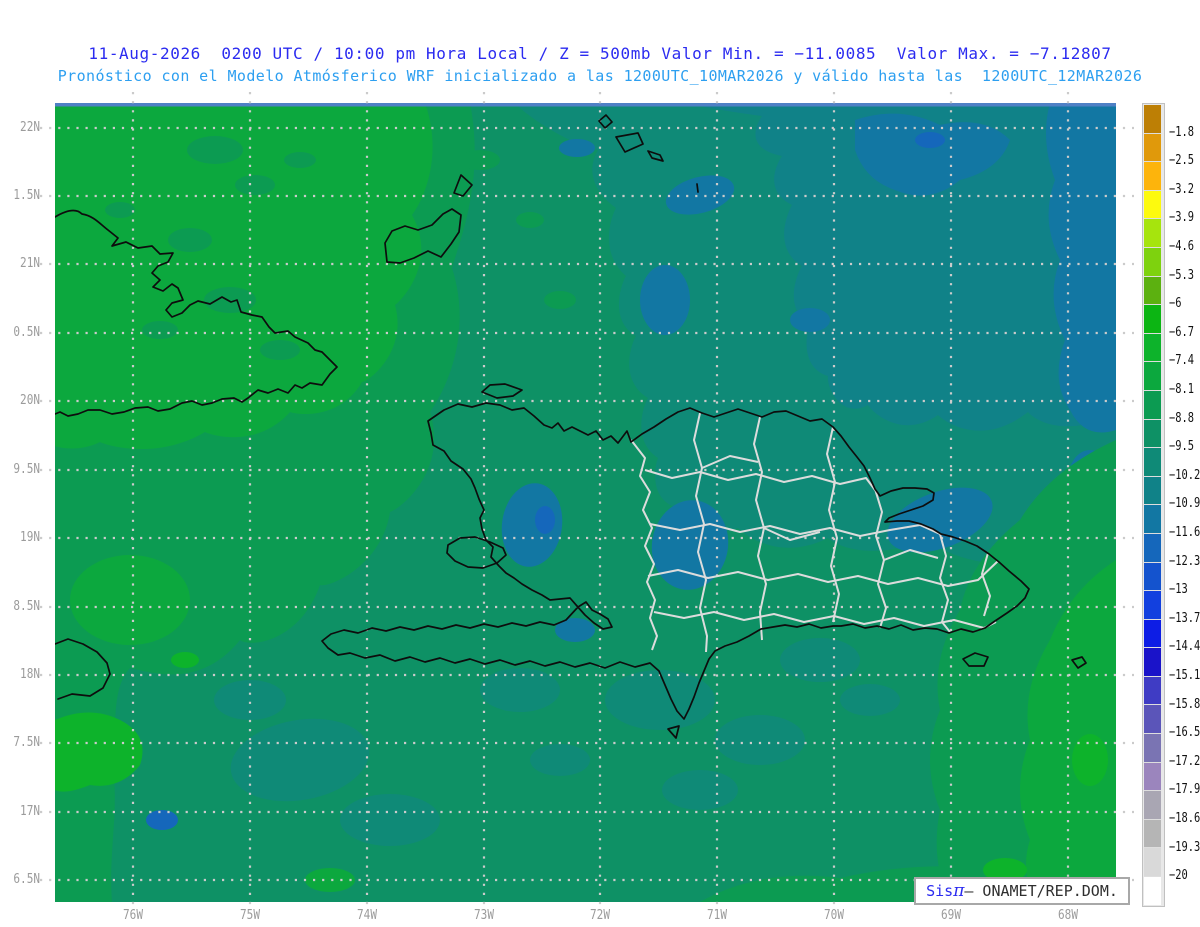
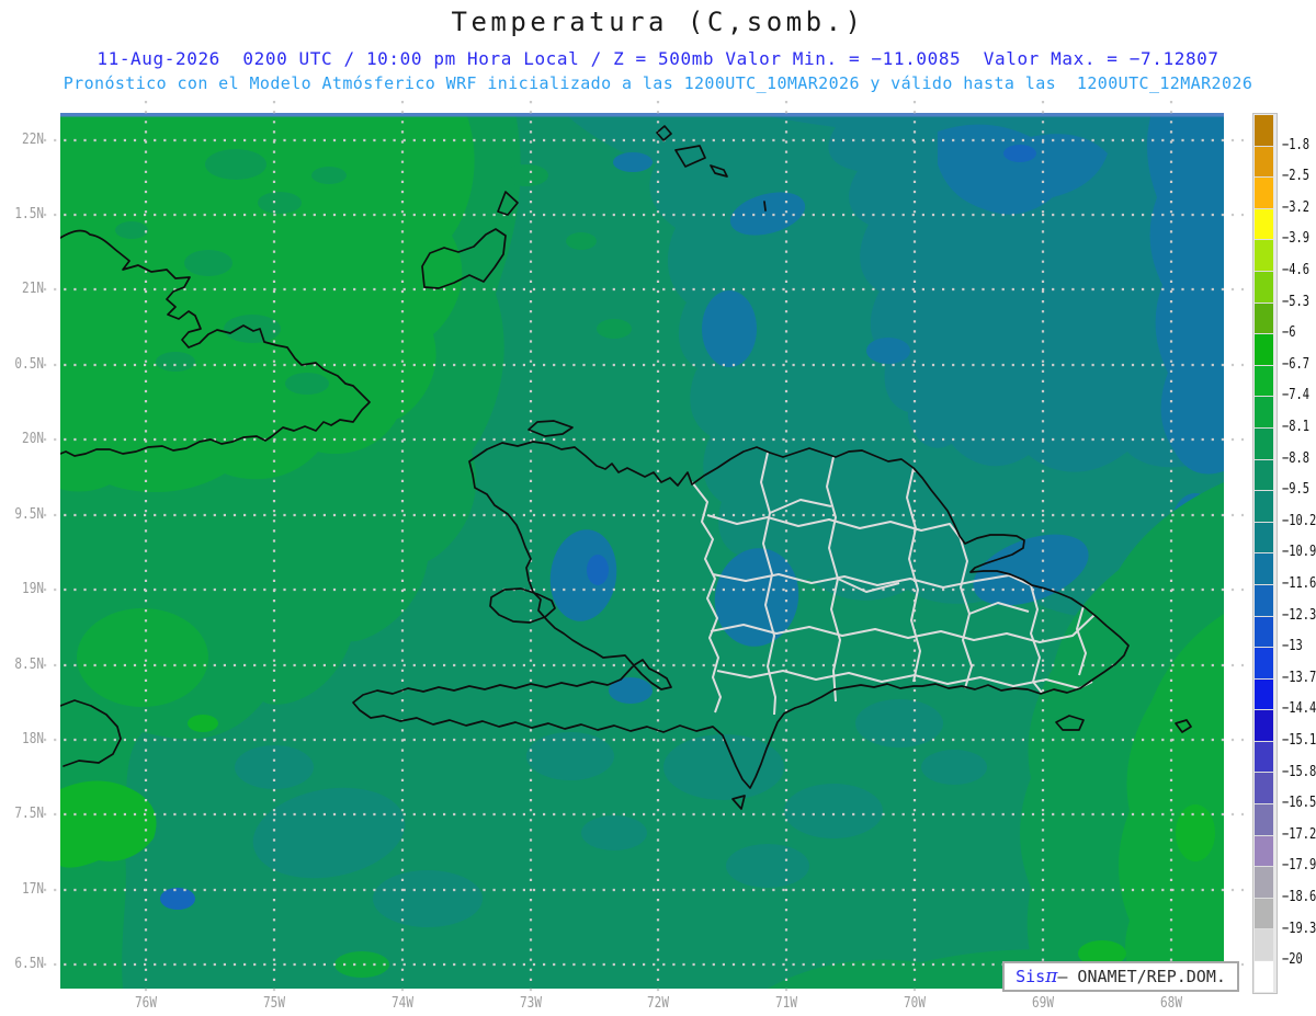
+ Temperatura (C,somb.)
  11-Aug-2026 0200 UTC / 10:00 pm Hora Local / Z = 500mb Valor Min. = −11.0085 Valor Max. = −7.12807
  Pronóstico con el Modelo Atmósferico WRF inicializado a las 1200UTC_10MAR2026 y válido hasta las 1200UTC_12MAR2026
  22N
  1.5N
  21N
  0.5N
  20N
  9.5N
  19N
  8.5N
  18N
  7.5N
  17N
  6.5N
  76W
  75W
  74W
  73W
  72W
  71W
  70W
  69W
  68W
  −1.8
  −2.5
  −3.2
  −3.9
  −4.6
  −5.3
  −6
  −6.7
  −7.4
  −8.1
  −8.8
  −9.5
  −10.2
  −10.9
  −11.6
  −12.3
  −13
  −13.7
  −14.4
  −15.1
  −15.8
  −16.5
  −17.2
  −17.9
  −18.6
  −19.3
  −20
  Sis
  π
  – ONAMET/REP.DOM.
